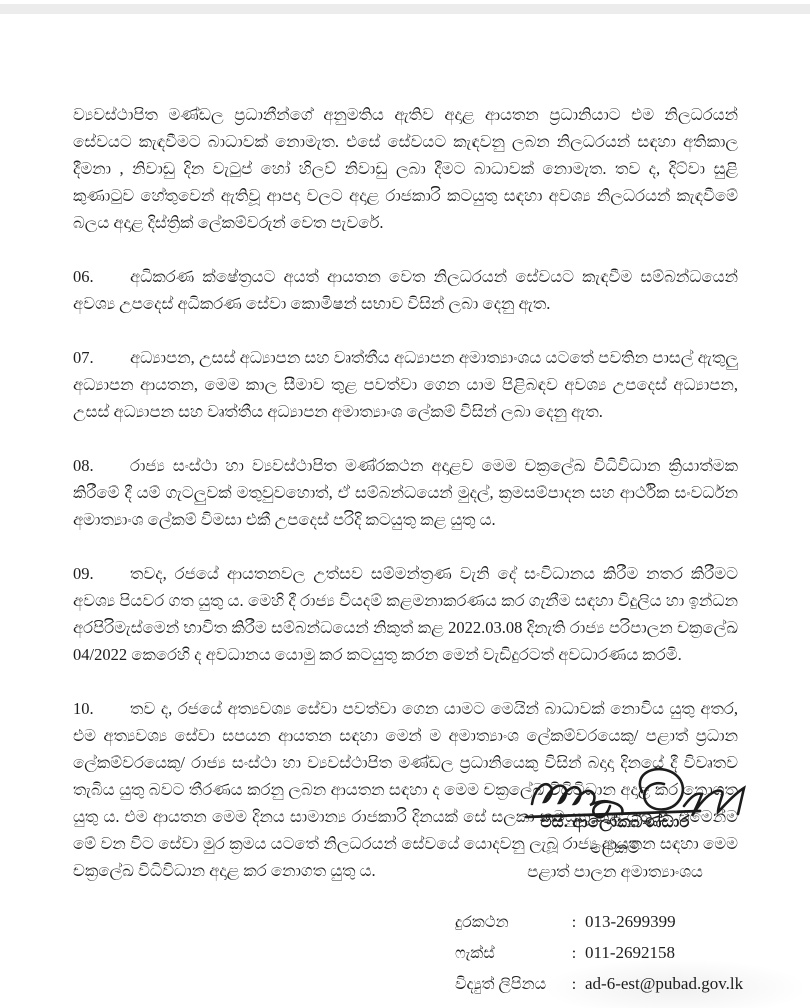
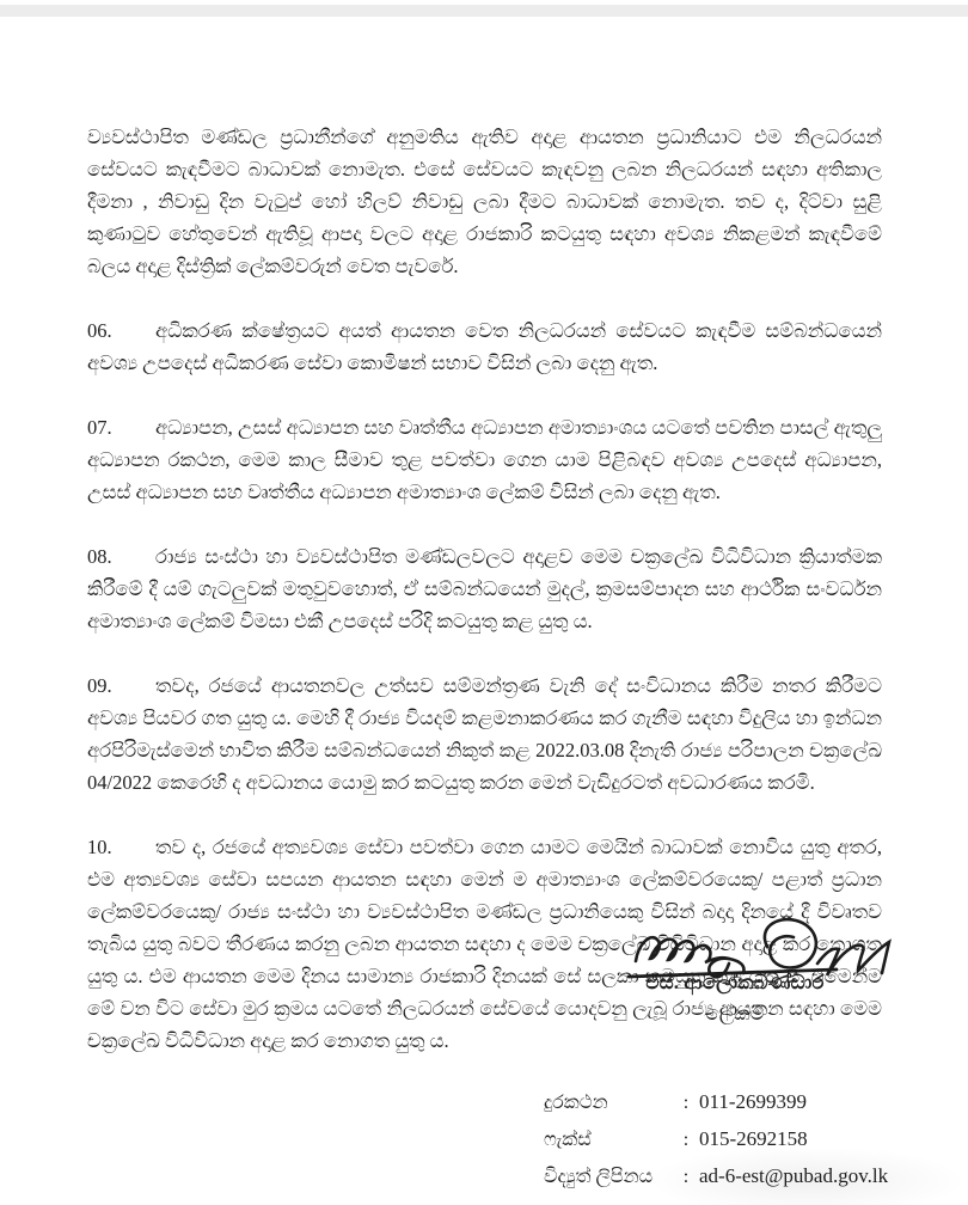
- ව්‍යවස්ථාපිත මණ්ඩල ප්‍රධානීන්ගේ අනුමතිය ඇතිව අදාළ ආයතන ප්‍රධානියාට එම නිලධරයන් සේවයට කැඳවීමට බාධාවක් නොමැත. එසේ සේවයට කැඳවනු ලබන නිලධරයන් සඳහා අතිකාල දීමනා , නිවාඩු දින වැටුප් හෝ හිලව් නිවාඩු ලබා දීමට බාධාවක් නොමැත. තව ද, දිට්වා සුළි කුණාටුව හේතුවෙන් ඇතිවූ ආපදා වලට අදාළ රාජකාරි කටයුතු සඳහා අවශ්‍ය නිලධරයන් කැඳවීමේ බලය අදාළ දිස්ත්‍රික් ලේකම්වරුන් වෙත පැවරේ.
+ ව්‍යවස්ථාපිත මණ්ඩල ප්‍රධානීන්ගේ අනුමතිය ඇතිව අදාළ ආයතන ප්‍රධානියාට එම නිලධරයන් සේවයට කැඳවීමට බාධාවක් නොමැත. එසේ සේවයට කැඳවනු ලබන නිලධරයන් සඳහා අතිකාල දීමනා , නිවාඩු දින වැටුප් හෝ හිලව් නිවාඩු ලබා දීමට බාධාවක් නොමැත. තව ද, දිට්වා සුළි කුණාටුව හේතුවෙන් ඇතිවූ ආපදා වලට අදාළ රාජකාරි කටයුතු සඳහා අවශ්‍ය නිකළමන් කැඳවීමේ බලය අදාළ දිස්ත්‍රික් ලේකම්වරුන් වෙත පැවරේ.
  06. අධිකරණ ක්ෂේත්‍රයට අයත් ආයතන වෙත නිලධරයන් සේවයට කැඳවීම සම්බන්ධයෙන් අවශ්‍ය උපදෙස් අධිකරණ සේවා කොමිෂන් සභාව විසින් ලබා දෙනු ඇත.
- 07. අධ්‍යාපන, උසස් අධ්‍යාපන සහ වෘත්තීය අධ්‍යාපන අමාත්‍යාංශය යටතේ පවතින පාසල් ඇතුලු අධ්‍යාපන ආයතන, මෙම කාල සීමාව තුළ පවත්වා ගෙන යාම පිළිබඳව අවශ්‍ය උපදෙස් අධ්‍යාපන, උසස් අධ්‍යාපන සහ වෘත්තීය අධ්‍යාපන අමාත්‍යාංශ ලේකම් විසින් ලබා දෙනු ඇත.
+ 07. අධ්‍යාපන, උසස් අධ්‍යාපන සහ වෘත්තීය අධ්‍යාපන අමාත්‍යාංශය යටතේ පවතින පාසල් ඇතුලු අධ්‍යාපන රකථන, මෙම කාල සීමාව තුළ පවත්වා ගෙන යාම පිළිබඳව අවශ්‍ය උපදෙස් අධ්‍යාපන, උසස් අධ්‍යාපන සහ වෘත්තීය අධ්‍යාපන අමාත්‍යාංශ ලේකම් විසින් ලබා දෙනු ඇත.
- 08. රාජ්‍ය සංස්ථා හා ව්‍යවස්ථාපිත මණ්රකථන අදාළව මෙම චක්‍රලේඛ විධිවිධාන ක්‍රියාත්මක කිරීමේ දී යම් ගැටලුවක් මතුවුවහොත්, ඒ සම්බන්ධයෙන් මුදල්, ක්‍රමසම්පාදන සහ ආර්ථික සංවර්ධන අමාත්‍යාංශ ලේකම් විමසා එකී උපදෙස් පරිදි කටයුතු කළ යුතු ය.
+ 08. රාජ්‍ය සංස්ථා හා ව්‍යවස්ථාපිත මණ්ඩලවලට අදාළව මෙම චක්‍රලේඛ විධිවිධාන ක්‍රියාත්මක කිරීමේ දී යම් ගැටලුවක් මතුවුවහොත්, ඒ සම්බන්ධයෙන් මුදල්, ක්‍රමසම්පාදන සහ ආර්ථික සංවර්ධන අමාත්‍යාංශ ලේකම් විමසා එකී උපදෙස් පරිදි කටයුතු කළ යුතු ය.
  09. තවද, රජයේ ආයතනවල උත්සව සම්මන්ත්‍රණ වැනි දේ සංවිධානය කිරීම නතර කිරීමට අවශ්‍ය පියවර ගත යුතු ය. මෙහි දී රාජ්‍ය වියදම් කළමනාකරණය කර ගැනීම සඳහා විදුලිය හා ඉන්ධන අරපිරිමැස්මෙන් භාවිත කිරීම සම්බන්ධයෙන් නිකුත් කළ 2022.03.08 දිනැති රාජ්‍ය පරිපාලන චක්‍රලේඛ 04/2022 කෙරෙහි ද අවධානය යොමු කර කටයුතු කරන මෙන් වැඩිදුරටත් අවධාරණය කරමි.
  10. තව ද, රජයේ අත්‍යවශ්‍ය සේවා පවත්වා ගෙන යාමට මෙයින් බාධාවක් නොවිය යුතු අතර, එම අත්‍යවශ්‍ය සේවා සපයන ආයතන සඳහා මෙන් ම අමාත්‍යාංශ ලේකම්වරයෙකු/ පළාත් ප්‍රධාන ලේකම්වරයෙකු/ රාජ්‍ය සංස්ථා හා ව්‍යවස්ථාපිත මණ්ඩල ප්‍රධානියෙකු විසින් බදාදා දිනයේ දී විවෘතව තැබිය යුතු බවට තීරණය කරනු ලබන ආයතන සඳහා ද මෙම චක්‍රලේ විධාන අදාළ කර නොත යුතු ය. එම ආයතන මෙම දිනය සාමාන්‍ය රාජකාරි දිනයක් සේ සලතුළ යුතු ය. එමෙන්ම මේ වන විට සේවා මුර ක්‍රමය යටතේ නිලධරයන් සේවයේ යොදවනු ලැබූ රාජ්‍ය ආයතන සඳහා මෙම චක්‍රලේඛ විධිවිධාන අදාළ කර නොගත යුතු ය.
  එස්. ආලෝකබණ්ඩාර
  ලේකම්
- පළාත් පාලන අමාත්‍යාංශය
  දුරකථන
  :
- 013-2699399
+ 011-2699399
  ෆැක්ස්
  :
- 011-2692158
+ 015-2692158
  විද්‍යුත් ලිපින
